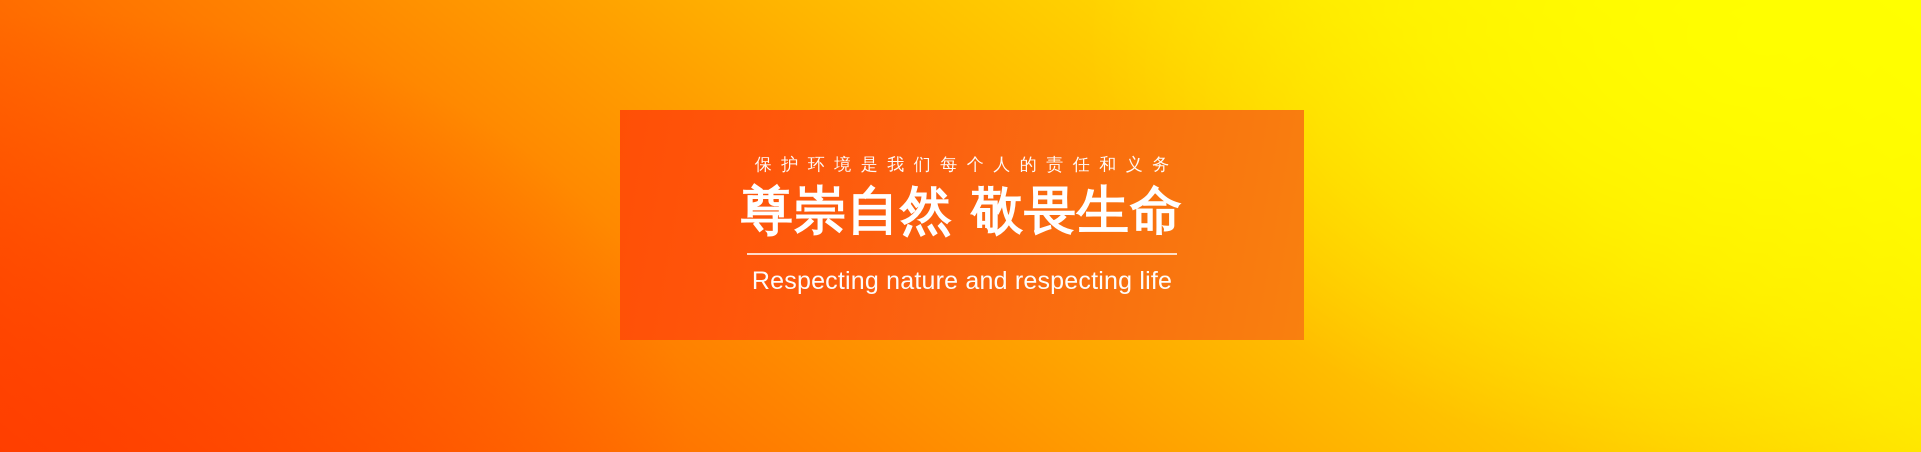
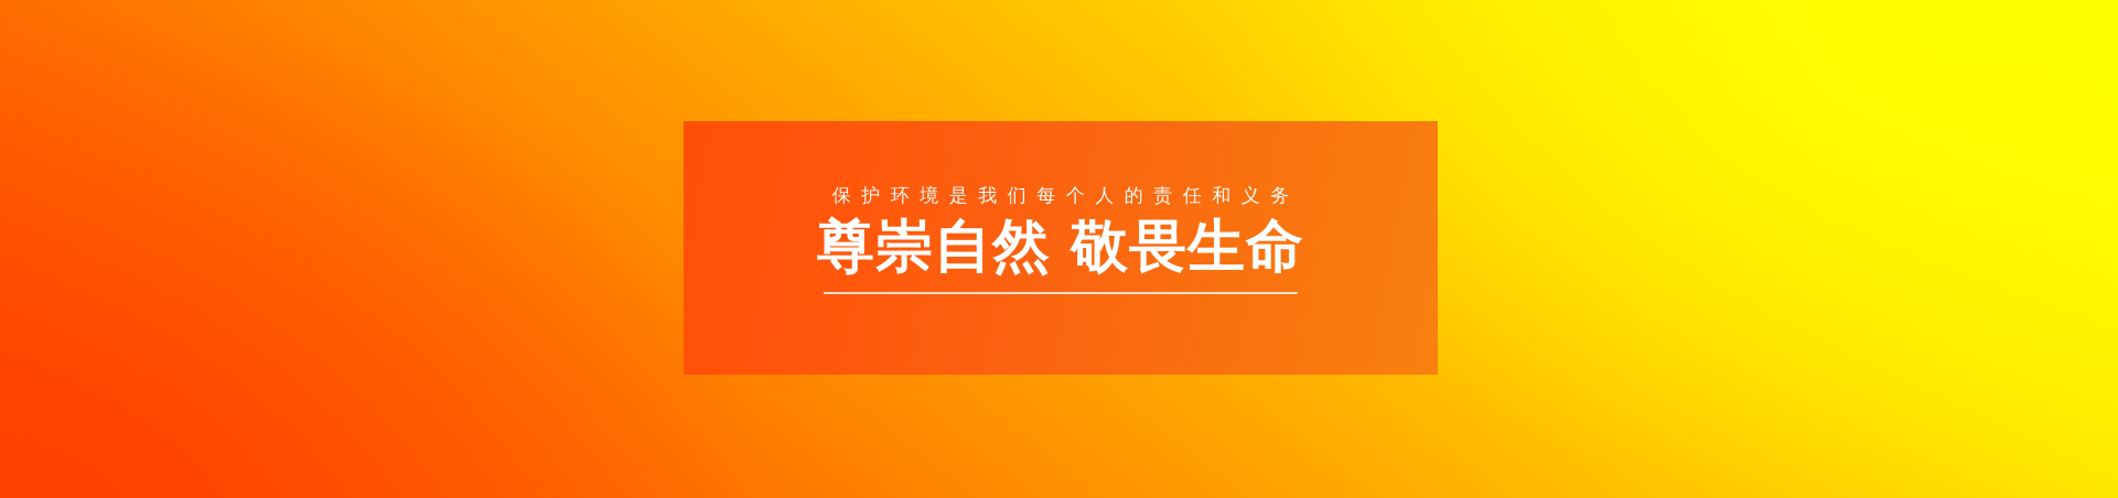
  保护环境是我们每个人的责任和义务
  尊崇自然 敬畏生命
- Respecting nature and respecting life
